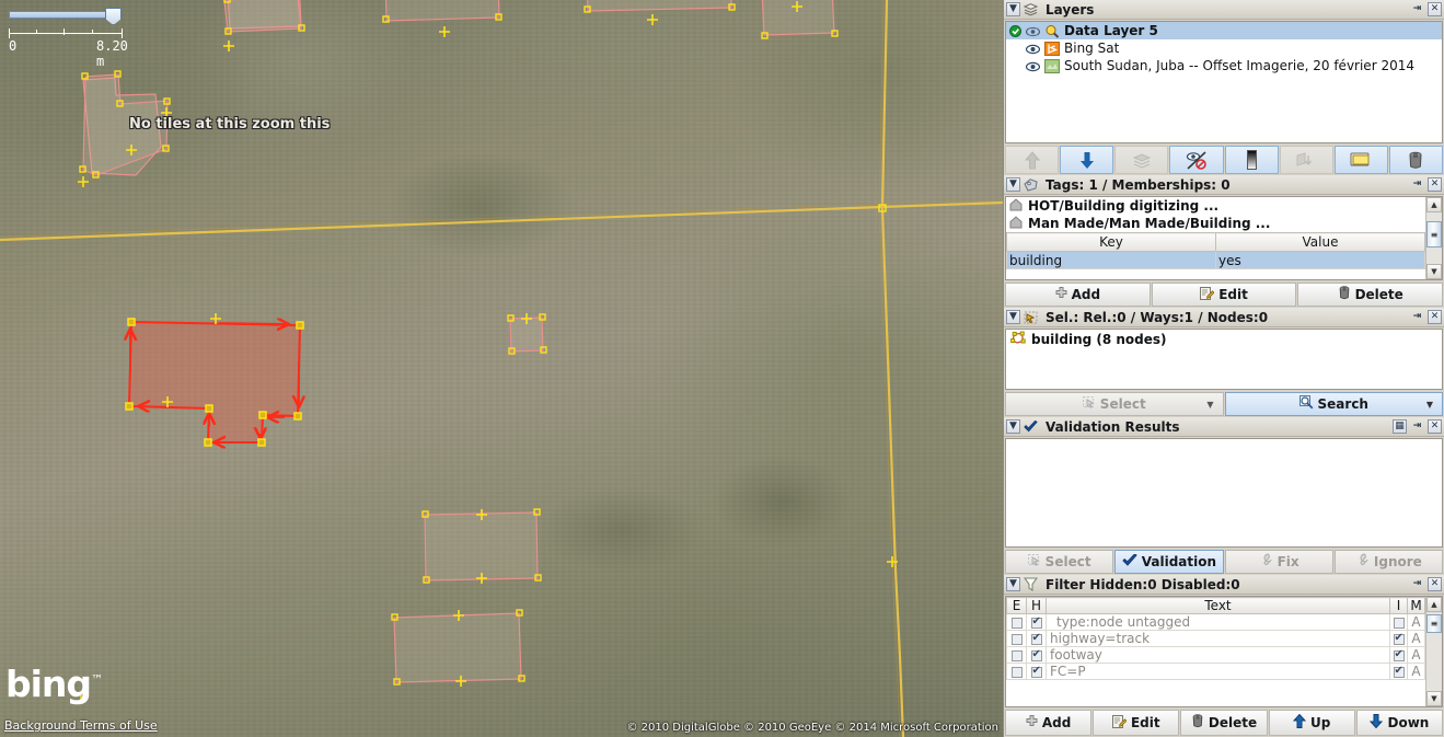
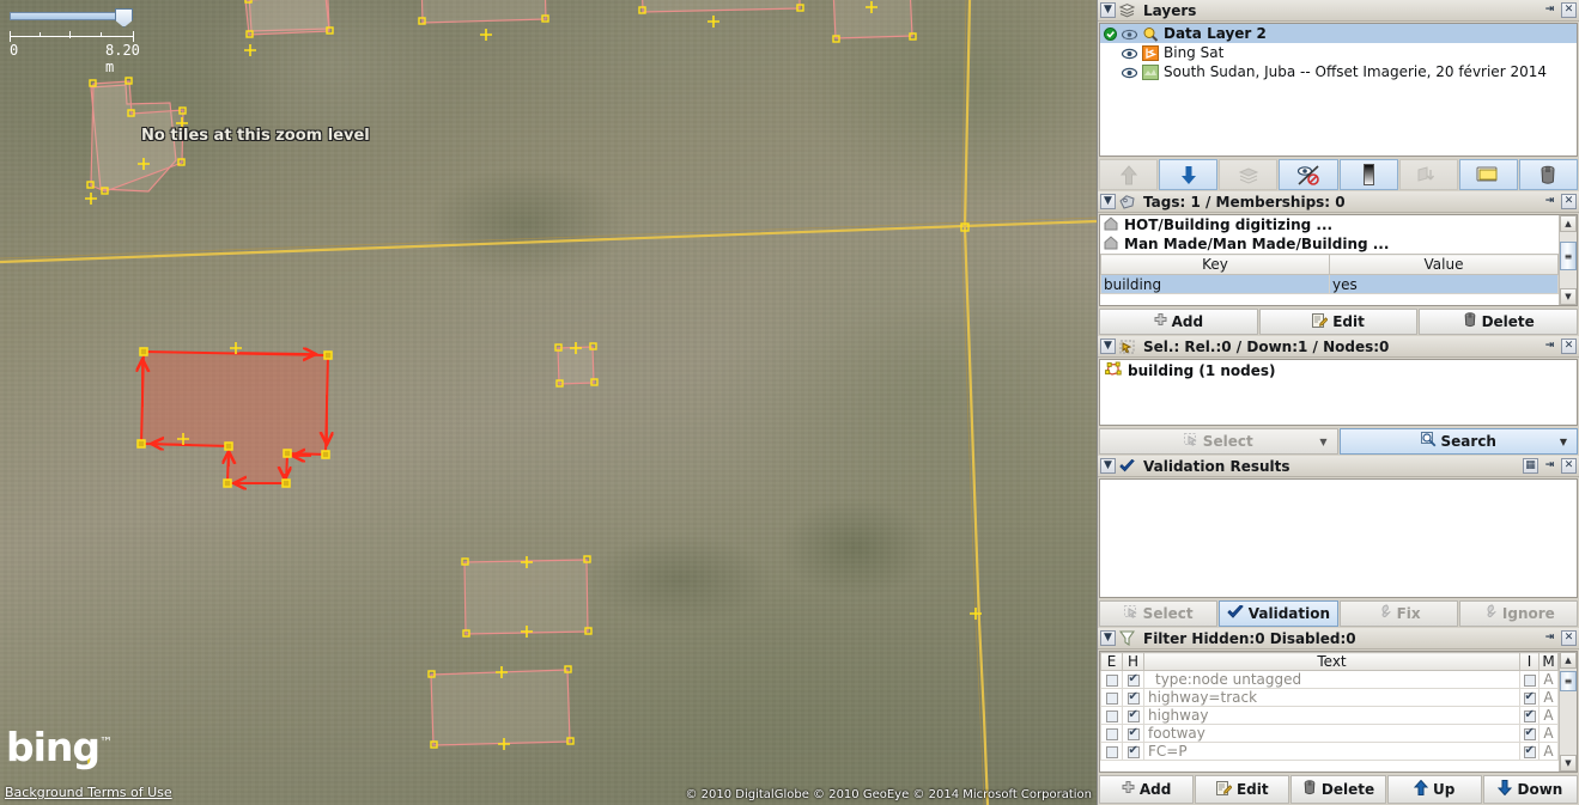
  0
  8.20 m
- No tiles at this zoom this
+ No tiles at this zoom level
  bing™
  Background Terms of Use
  © 2010 DigitalGlobe © 2010 GeoEye © 2014 Microsoft Corporation
  ▼
  Layers
  ⇥
  ✕
- Data Layer 5
+ Data Layer 2
  Bing Sat
  South Sudan, Juba -- Offset Imagerie, 20 février 2014
  ▼
  Tags: 1 / Memberships: 0
  ⇥
  ✕
  HOT/Building digitizing ...
  Man Made/Man Made/Building ...
  Key	Value
  building	yes
  ▲
  ≡
  ▼
  Add
  Edit
  Delete
  ▼
- Sel.: Rel.:0 / Ways:1 / Nodes:0
+ Sel.: Rel.:0 / Down:1 / Nodes:0
  ⇥
  ✕
- building (8 nodes)
+ building (1 nodes)
  Select
  ▼
  Search
  ▼
  ▼
  Validation Results
  ▦
  ⇥
  ✕
  Select
  Validation
  Fix
  Ignore
  ▼
  Filter Hidden:0 Disabled:0
  ⇥
  ✕
  E	H	Text	I	M
  		type:node untagged		A
  		highway=track		A
+ 		highway		A
  		footway		A
  		FC=P		A
  ▲
  ≡
  ▼
  Add
  Edit
  Delete
  Up
  Down
